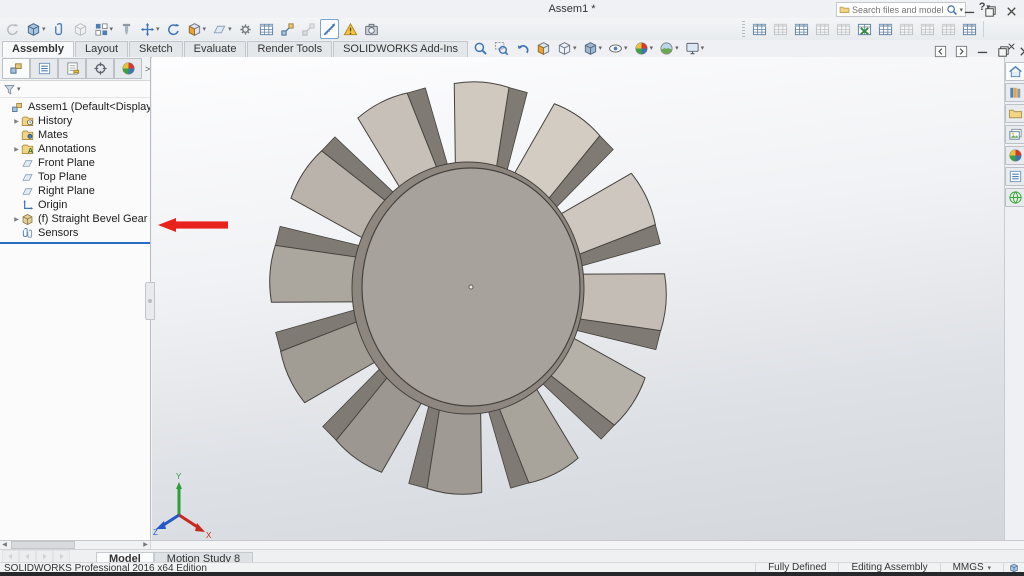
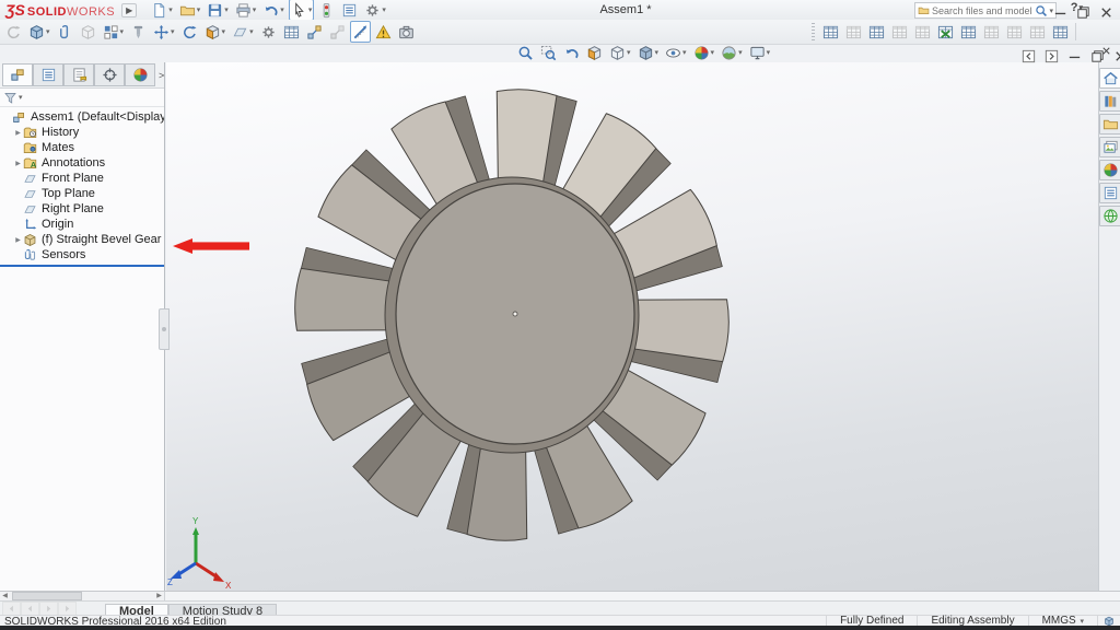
+ ƷS
+ SOLID
+ WORKS
+ ▶
  Assem1 *
  Search files and model
  ?
- Assembly
- Layout
- Sketch
- Evaluate
- Render Tools
- SOLIDWORKS Add-Ins
  Y
  X
  Z
  >
  Assem1 (Default<Display
  History
  Mates
  Annotations
  Front Plane
  Top Plane
  Right Plane
  Origin
  Sensors
  Model
  Motion Study 8
  SOLIDWORKS Professional 2016 x64 Edition
  Fully Defined
  Editing Assembly
  MMGS
